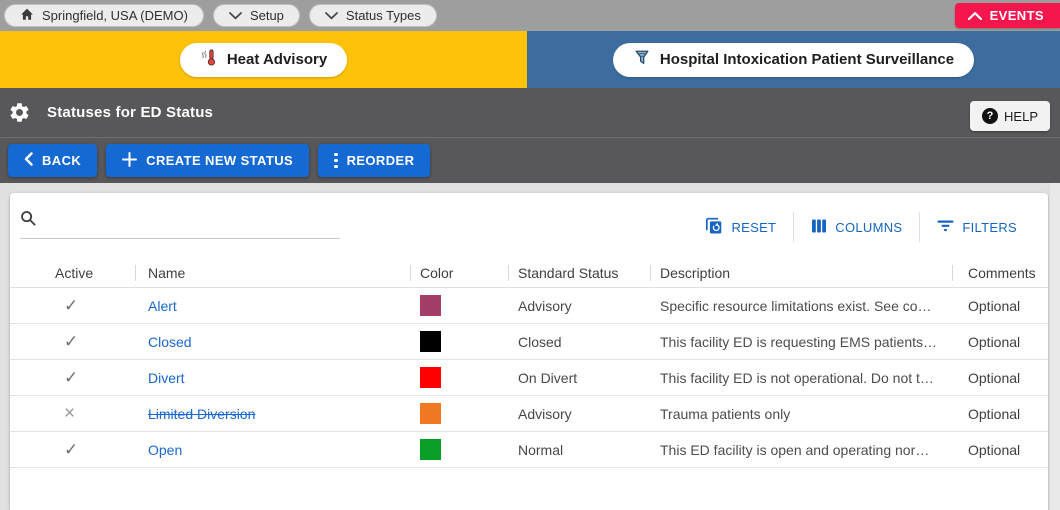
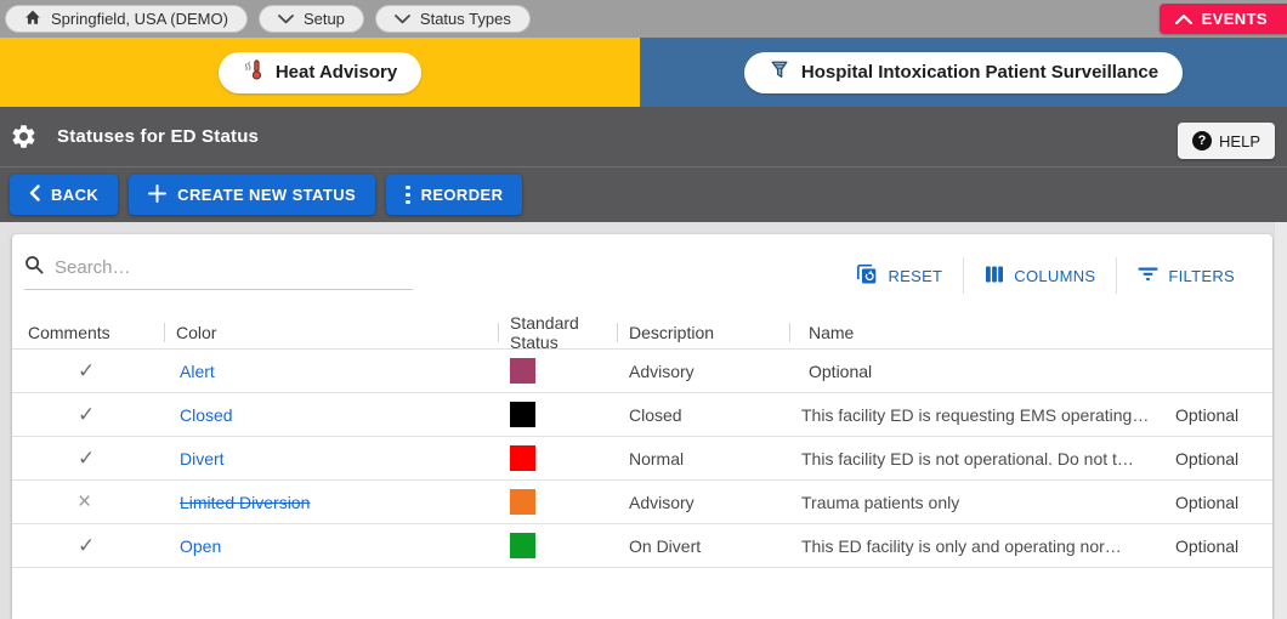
  Springfield, USA (DEMO)
  Setup
  Status Types
  EVENTS
  Heat Advisory
  Hospital Intoxication Patient Surveillance
  Statuses for ED Status
  ?
  HELP
  BACK
  CREATE NEW STATUS
  REORDER
+ Search…
  RESET
  COLUMNS
  FILTERS
- Active
- Name
+ Comments
  Color
  Standard Status
  Description
- Comments
+ Name
  ✓
  Alert
  Advisory
- Specific resource limitations exist. See co…
  Optional
  ✓
  Closed
  Closed
- This facility ED is requesting EMS patients…
+ This facility ED is requesting EMS operating…
  Optional
  ✓
  Divert
- On Divert
+ Normal
  This facility ED is not operational. Do not t…
  Optional
  ×
  Limited Diversion
  Advisory
  Trauma patients only
  Optional
  ✓
  Open
- Normal
+ On Divert
- This ED facility is open and operating nor…
+ This ED facility is only and operating nor…
  Optional
